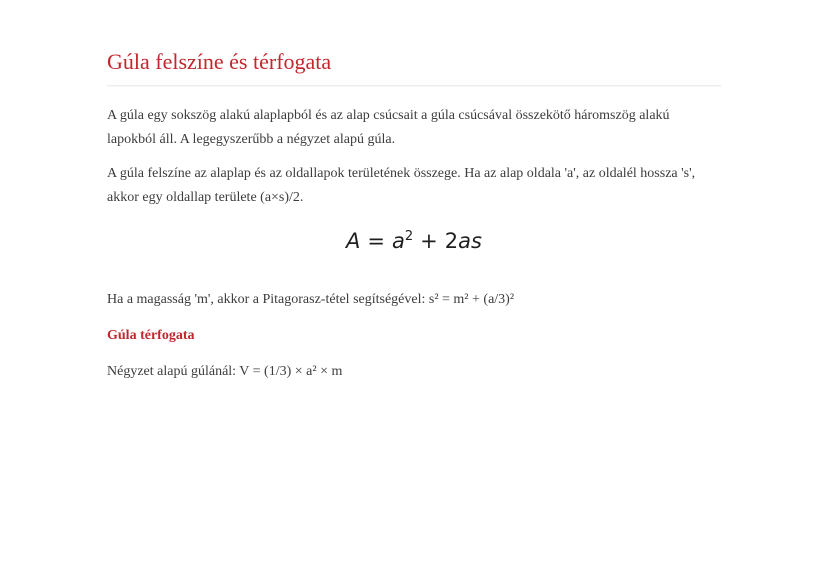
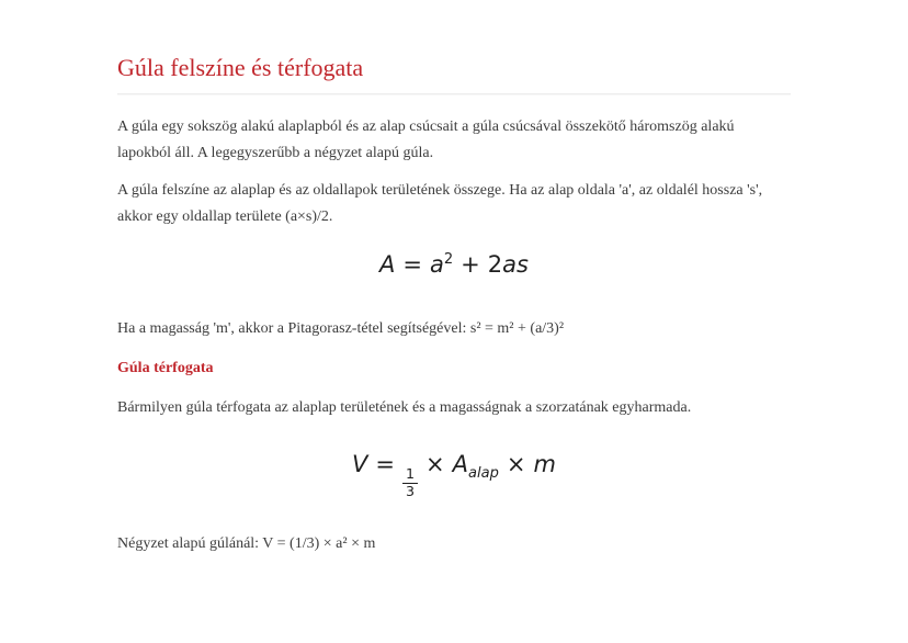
  Gúla felszíne és térfogata
  A gúla egy sokszög alakú alaplapból és az alap csúcsait a gúla csúcsával összekötő háromszög alakú lapokból áll. A legegyszerűbb a négyzet alapú gúla.
  A gúla felszíne az alaplap és az oldallapok területének összege. Ha az alap oldala 'a', az oldalél hossza 's', akkor egy oldallap területe (a×s)/2.
  A = a2 + 2as
  Ha a magasság 'm', akkor a Pitagorasz-tétel segítségével: s² = m² + (a/3)²
  Gúla térfogata
+ Bármilyen gúla térfogata az alaplap területének és a magasságnak a szorzatának egyharmada.
+ V =
+ 1
+ 3
+ × Aalap× m
  Négyzet alapú gúlánál: V = (1/3) × a² × m
